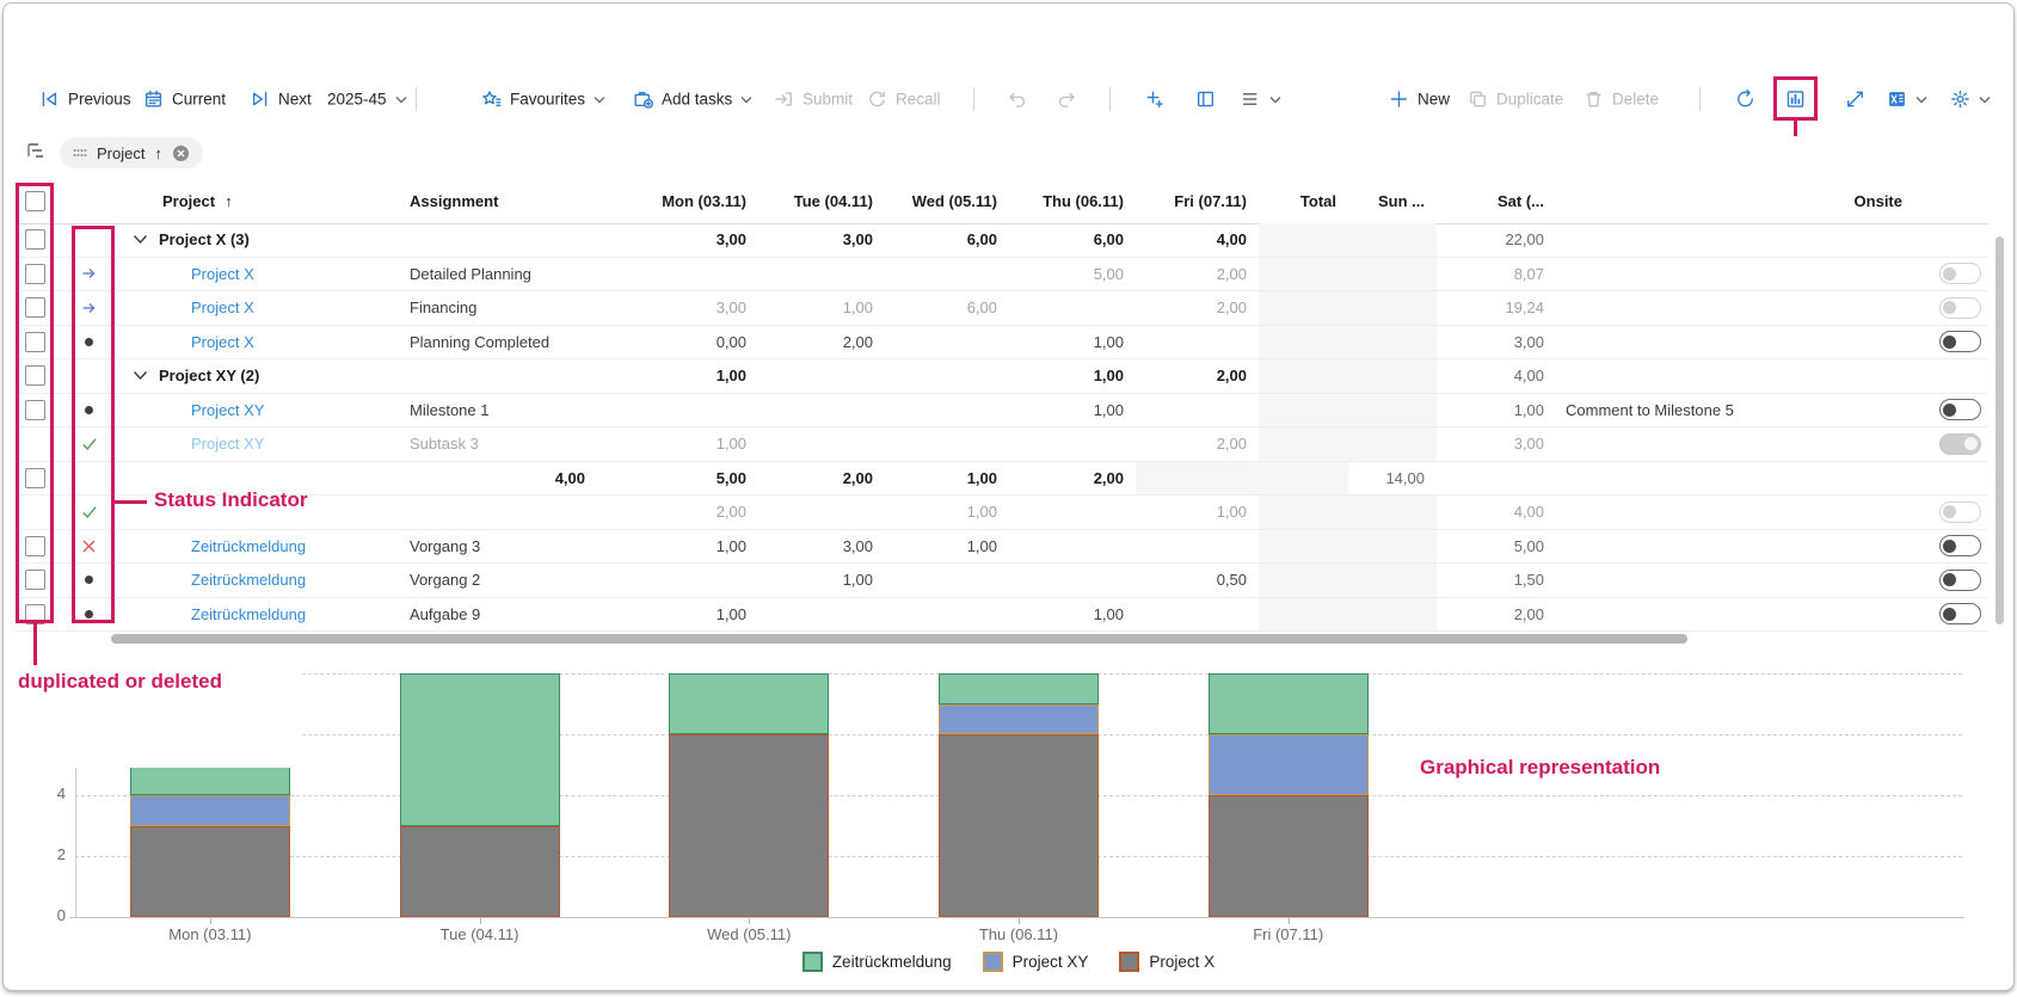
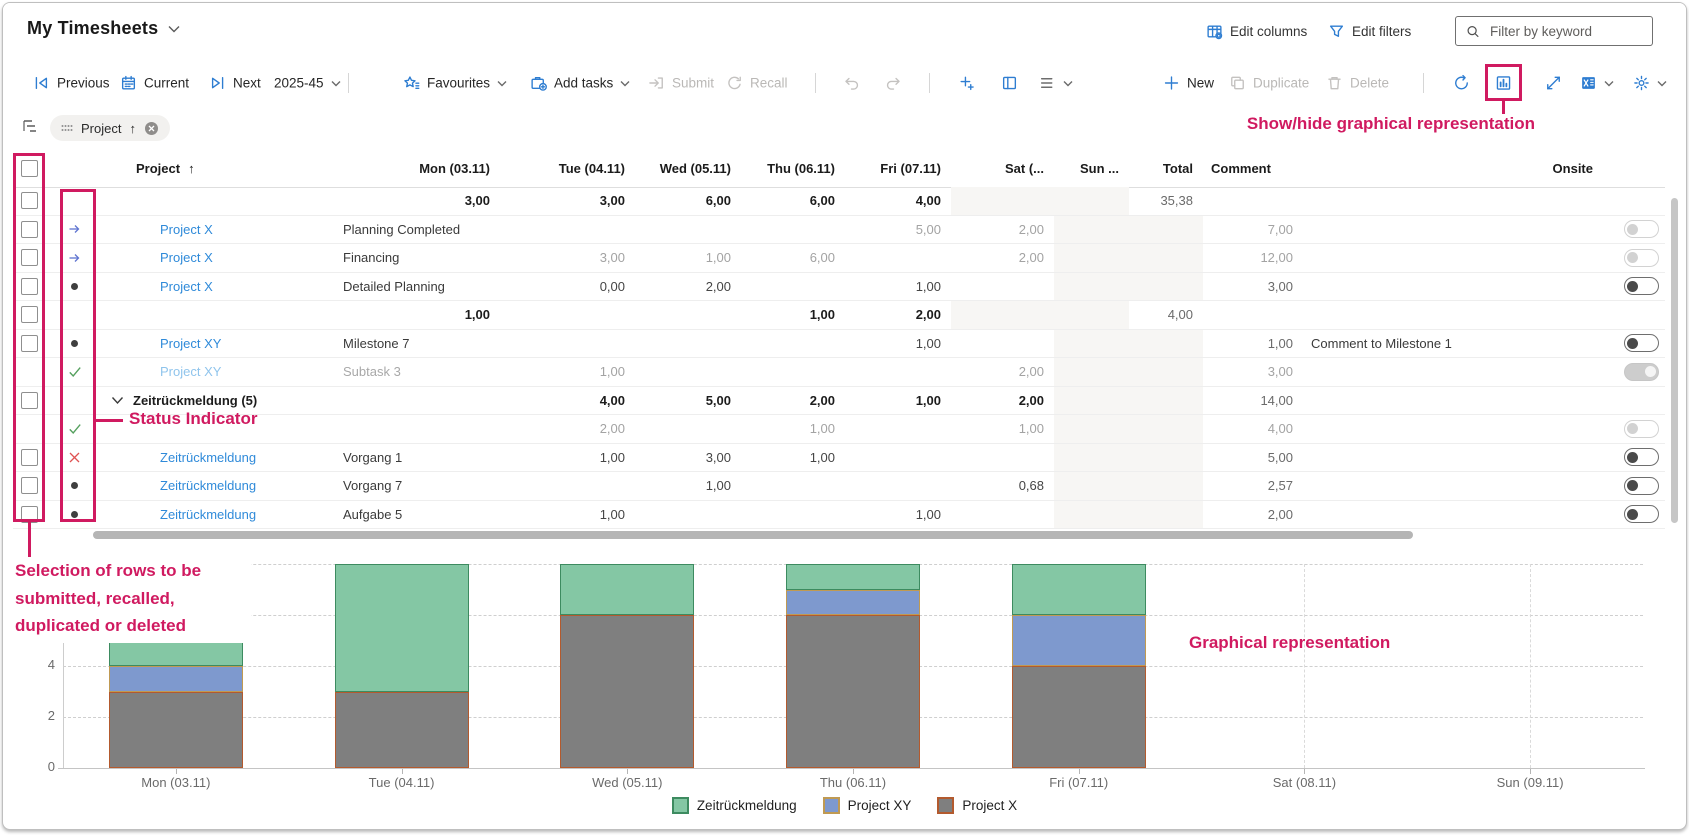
+ My Timesheets
+ Edit columns
+ Edit filters
+ Filter by keyword
  Previous
  Current
  Next
  2025-45
  Favourites
  Add tasks
  Submit
  Recall
  New
  Duplicate
  Delete
  Project
  ↑
  Project
  ↑
- Assignment
  Mon (03.11)
  Tue (04.11)
  Wed (05.11)
  Thu (06.11)
  Fri (07.11)
- Total
+ Sat (...
  Sun ...
- Sat (...
+ Total
+ Comment
  Onsite
- Project X (3)
  3,00
  3,00
  6,00
  6,00
  4,00
- 22,00
+ 35,38
  Project X
- Detailed Planning
+ Planning Completed
  5,00
  2,00
- 8,07
+ 7,00
  Project X
  Financing
  3,00
  1,00
  6,00
  2,00
- 19,24
+ 12,00
  Project X
- Planning Completed
+ Detailed Planning
  0,00
  2,00
  1,00
  3,00
- Project XY (2)
  1,00
  1,00
  2,00
  4,00
  Project XY
- Milestone 1
+ Milestone 7
  1,00
  1,00
- Comment to Milestone 5
+ Comment to Milestone 1
  Project XY
  Subtask 3
  1,00
  2,00
  3,00
+ Zeitrückmeldung (5)
  4,00
  5,00
  2,00
  1,00
  2,00
  14,00
  2,00
  1,00
  1,00
  4,00
  Zeitrückmeldung
- Vorgang 3
+ Vorgang 1
  1,00
  3,00
  1,00
  5,00
  Zeitrückmeldung
- Vorgang 2
+ Vorgang 7
  1,00
- 0,50
+ 0,68
- 1,50
+ 2,57
  Zeitrückmeldung
- Aufgabe 9
+ Aufgabe 5
  1,00
  1,00
  2,00
  Mon (03.11)
  Tue (04.11)
  Wed (05.11)
  Thu (06.11)
  Fri (07.11)
+ Sat (08.11)
+ Sun (09.11)
  Zeitrückmeldung
  Project XY
  Project X
  Status Indicator
+ Selection of rows to be
+ submitted, recalled,
  duplicated or deleted
+ Show/hide graphical representation
  Graphical representation
  0
  2
  4
